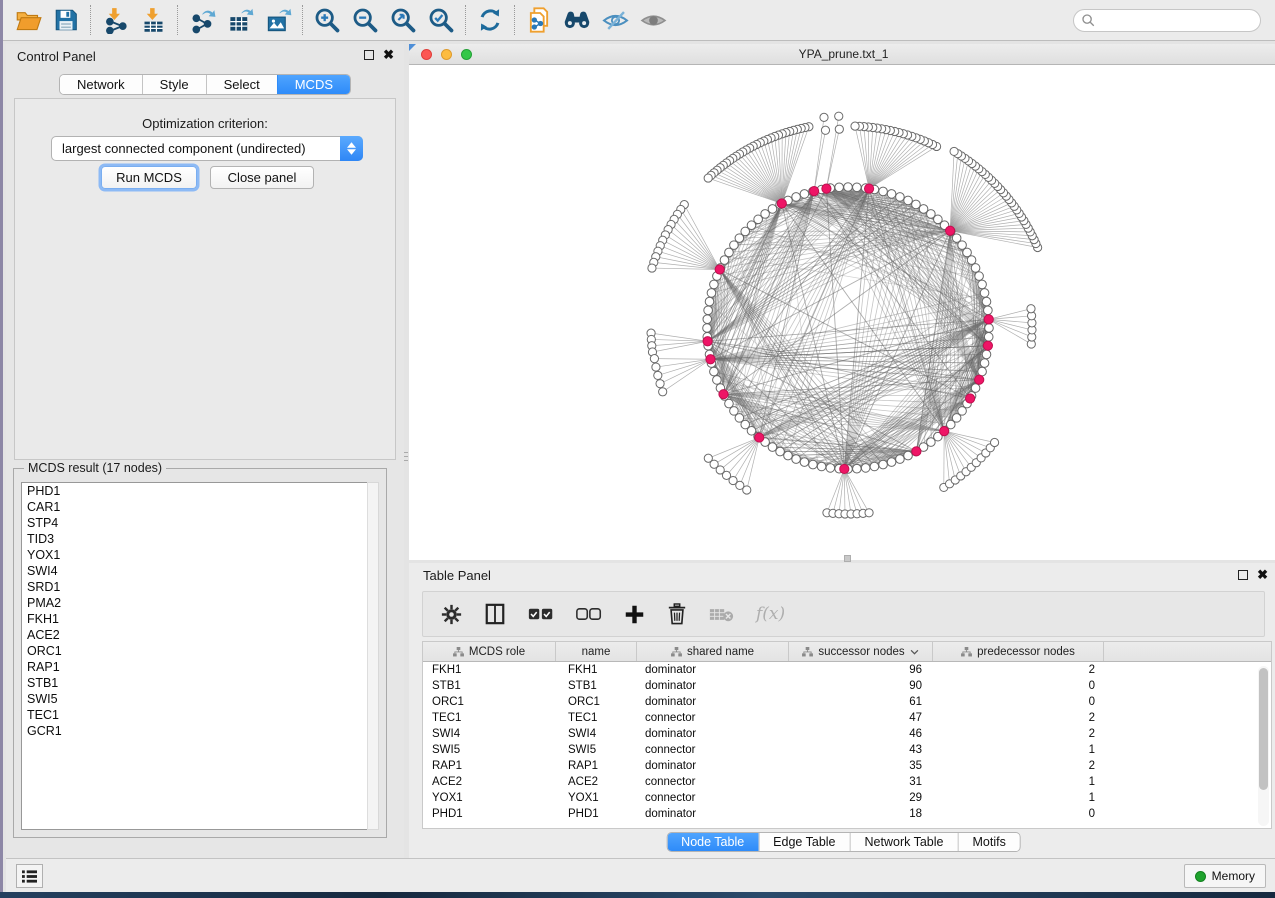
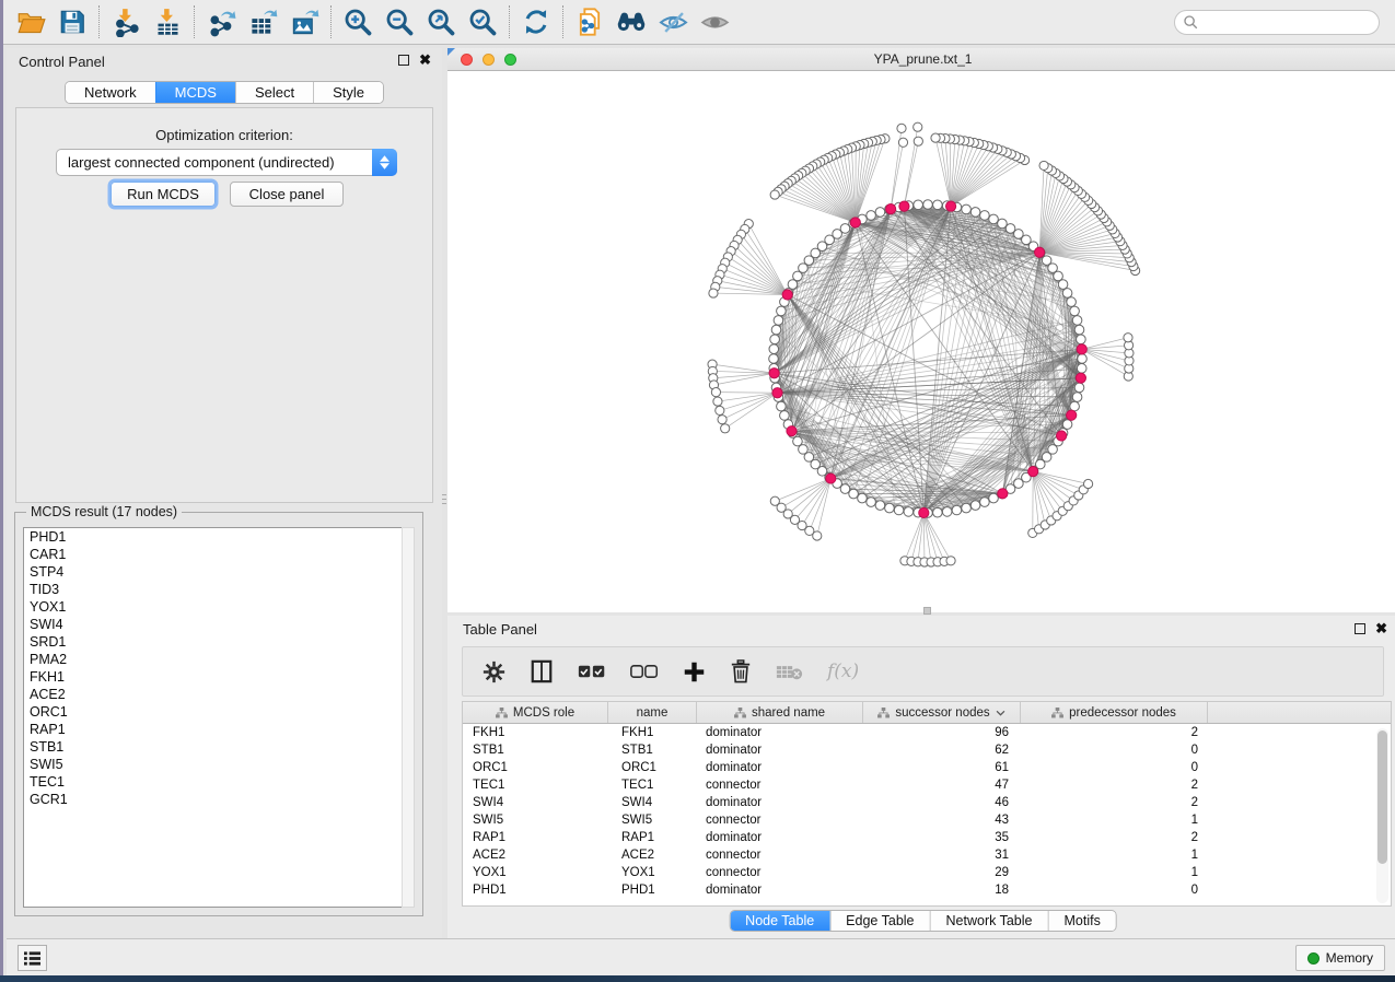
  Control Panel
  ✖
  Network
- Style
+ MCDS
  Select
- MCDS
+ Style
  Optimization criterion:
  largest connected component (undirected)
  Run MCDS
  Close panel
  MCDS result (17 nodes)
  PHD1
  CAR1
  STP4
  TID3
  YOX1
  SWI4
  SRD1
  PMA2
  FKH1
  ACE2
  ORC1
  RAP1
  STB1
  SWI5
  TEC1
  GCR1
  YPA_prune.txt_1
  Table Panel
  ✖
  f(x)
  MCDS role
  name
  shared name
  successor nodes
  predecessor nodes
  FKH1
  FKH1
  dominator
  96
  2
  STB1
  STB1
  dominator
- 90
+ 62
  0
  ORC1
  ORC1
  dominator
  61
  0
  TEC1
  TEC1
  connector
  47
  2
  SWI4
  SWI4
  dominator
  46
  2
  SWI5
  SWI5
  connector
  43
  1
  RAP1
  RAP1
  dominator
  35
  2
  ACE2
  ACE2
  connector
  31
  1
  YOX1
  YOX1
  connector
  29
  1
  PHD1
  PHD1
  dominator
  18
  0
  Node Table
  Edge Table
  Network Table
  Motifs
  Memory
